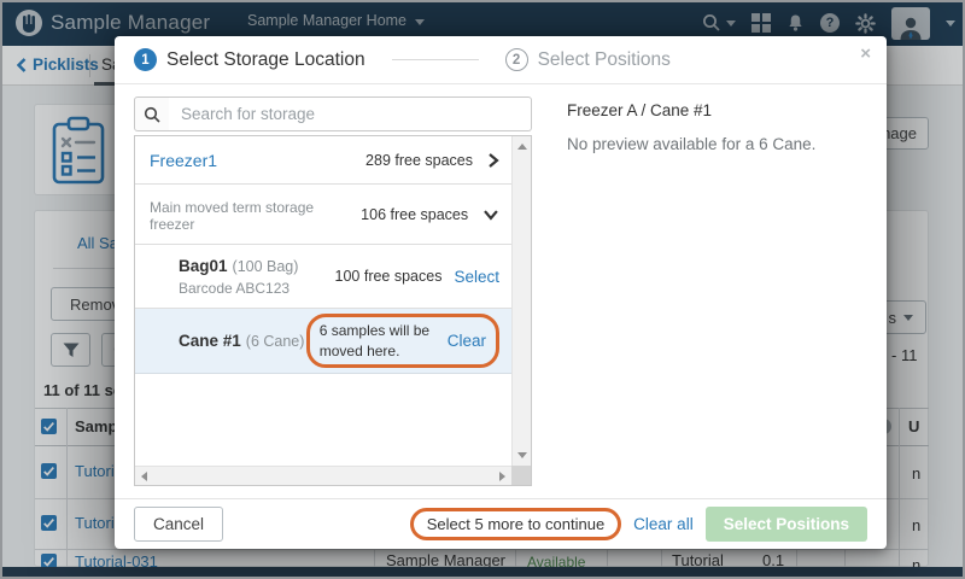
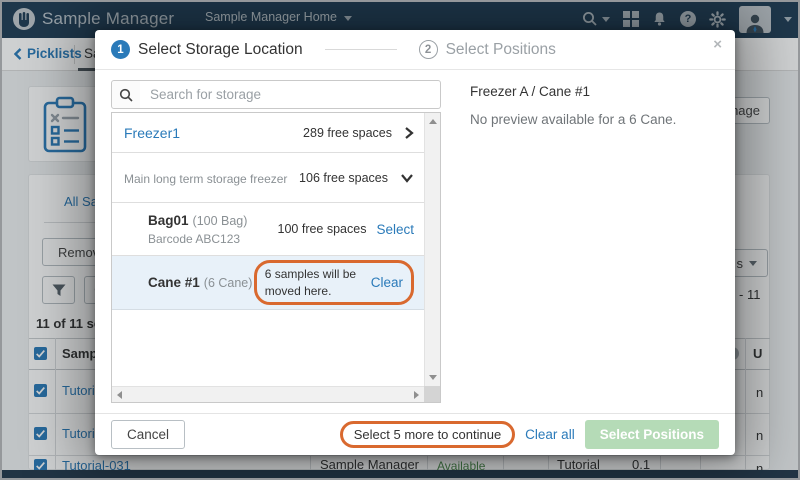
  Sample Manager
  Sample Manager Home
  ?
  Picklists
  11 of 11 s
  Samp
  U
  Tutori
  n
  Tutori
  n
  Tutorial-031
  Sample Manager
  Available
  Tutorial
  0.1
  n
  age
  s
  - 11
  1
  Select Storage Location
  2
  Select Positions
  ×
  Search for storage
  Freezer1
  289 free spaces
- Main moved term storage freezer
+ Main long term storage freezer
  106 free spaces
  Bag01 (100 Bag)
  Barcode ABC123
  100 free spaces
  Select
  Cane #1 (6 Cane)
  6 samples will be moved here.
  Clear
  Freezer A / Cane #1
  No preview available for a 6 Cane.
  Cancel
  Select 5 more to continue
  Clear all
  Select Positions
